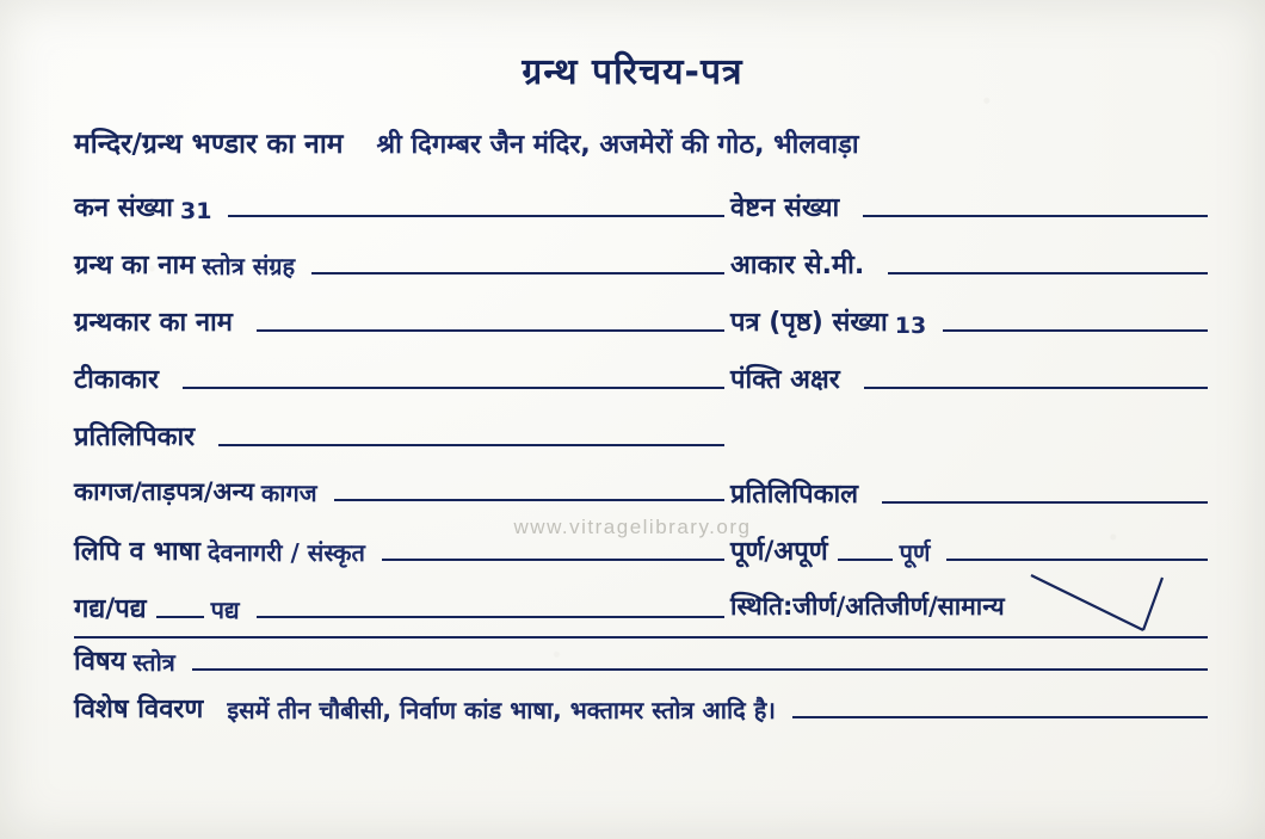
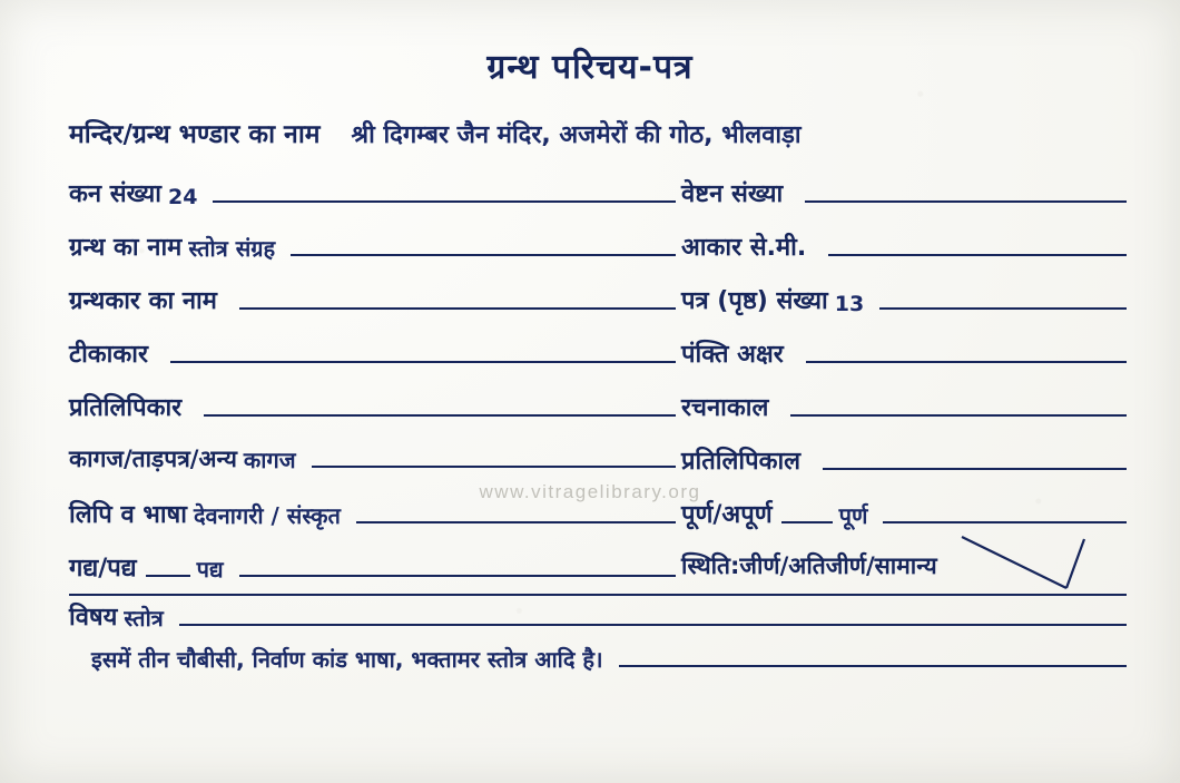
  ग्रन्थ परिचय-पत्र
  मन्दिर/ग्रन्थ भण्डार का नाम
  श्री दिगम्बर जैन मंदिर, अजमेरों की गोठ, भीलवाड़ा
  कन संख्या
- 31
+ 24
  वेष्टन संख्या
  ग्रन्थ का नाम
  स्तोत्र संग्रह
  आकार से.मी.
  ग्रन्थकार का नाम
  पत्र (पृष्ठ) संख्या
  13
  टीकाकार
  पंक्ति अक्षर
  प्रतिलिपिकार
+ रचनाकाल
  कागज/ताड़पत्र/अन्य
  कागज
  प्रतिलिपिकाल
  लिपि व भाषा
  देवनागरी / संस्कृत
  पूर्ण/अपूर्ण
  पूर्ण
  गद्य/पद्य
  पद्य
  स्थिति:जीर्ण/अतिजीर्ण/सामान्य
  विषय
  स्तोत्र
- विशेष विवरण
  इसमें तीन चौबीसी, निर्वाण कांड भाषा, भक्तामर स्तोत्र आदि है।
  www.vitragelibrary.org
